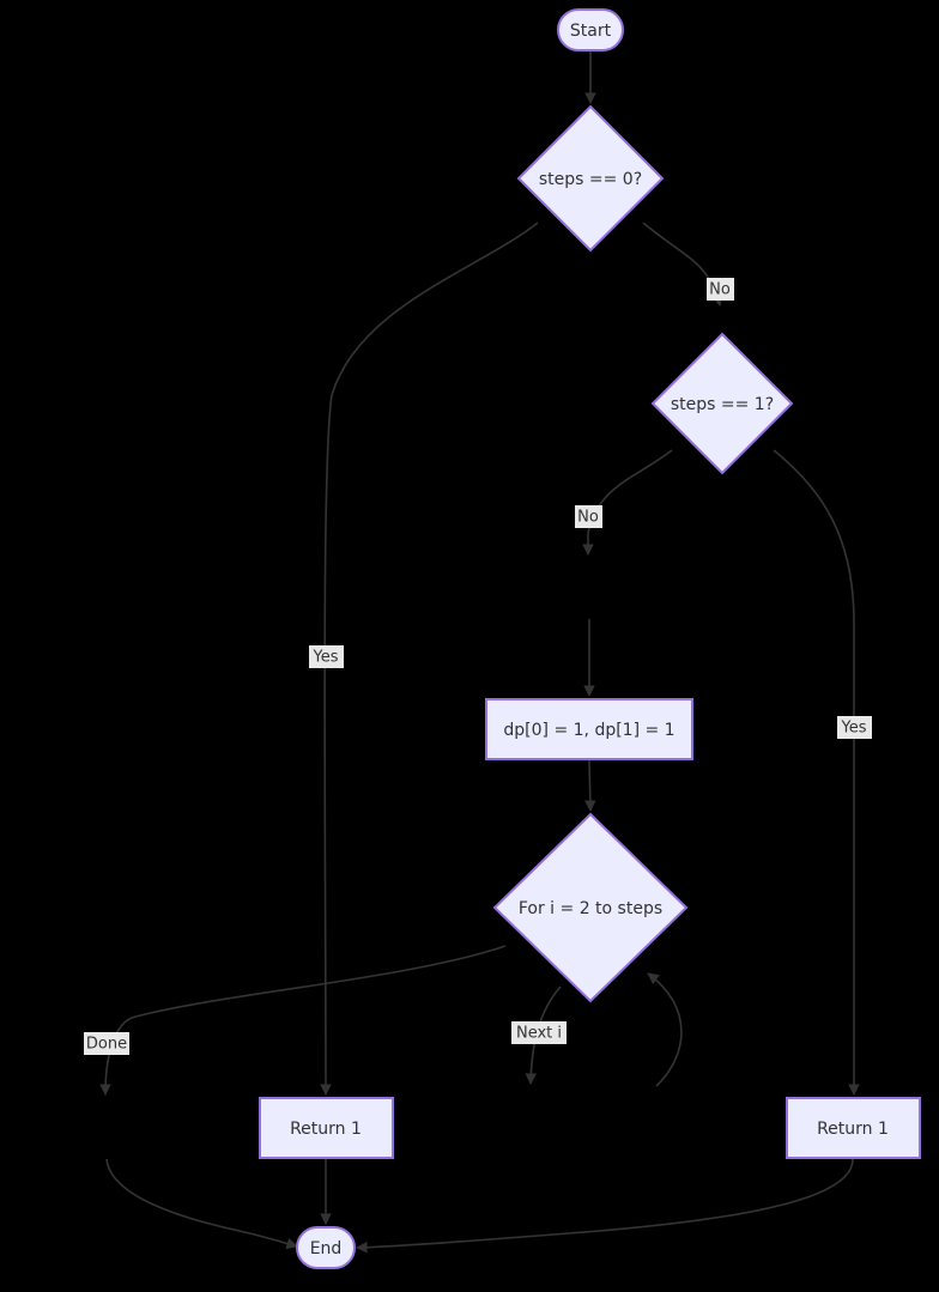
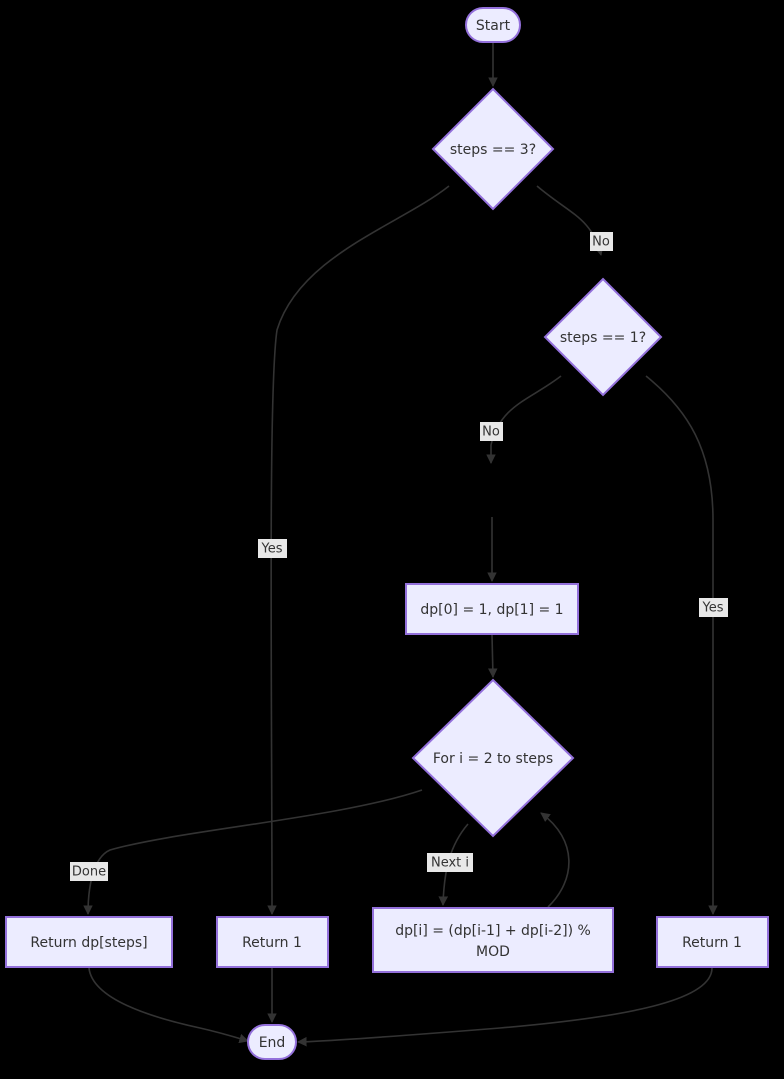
  Start
- steps == 0?
+ steps == 3?
  steps == 1?
  dp[0] = 1, dp[1] = 1
  For i = 2 to steps
+ Return dp[steps]
  Return 1
+ dp[i] = (dp[i-1] + dp[i-2]) %
+ MOD
  Return 1
  End
  No
  Yes
  No
  Yes
  Done
  Next i
